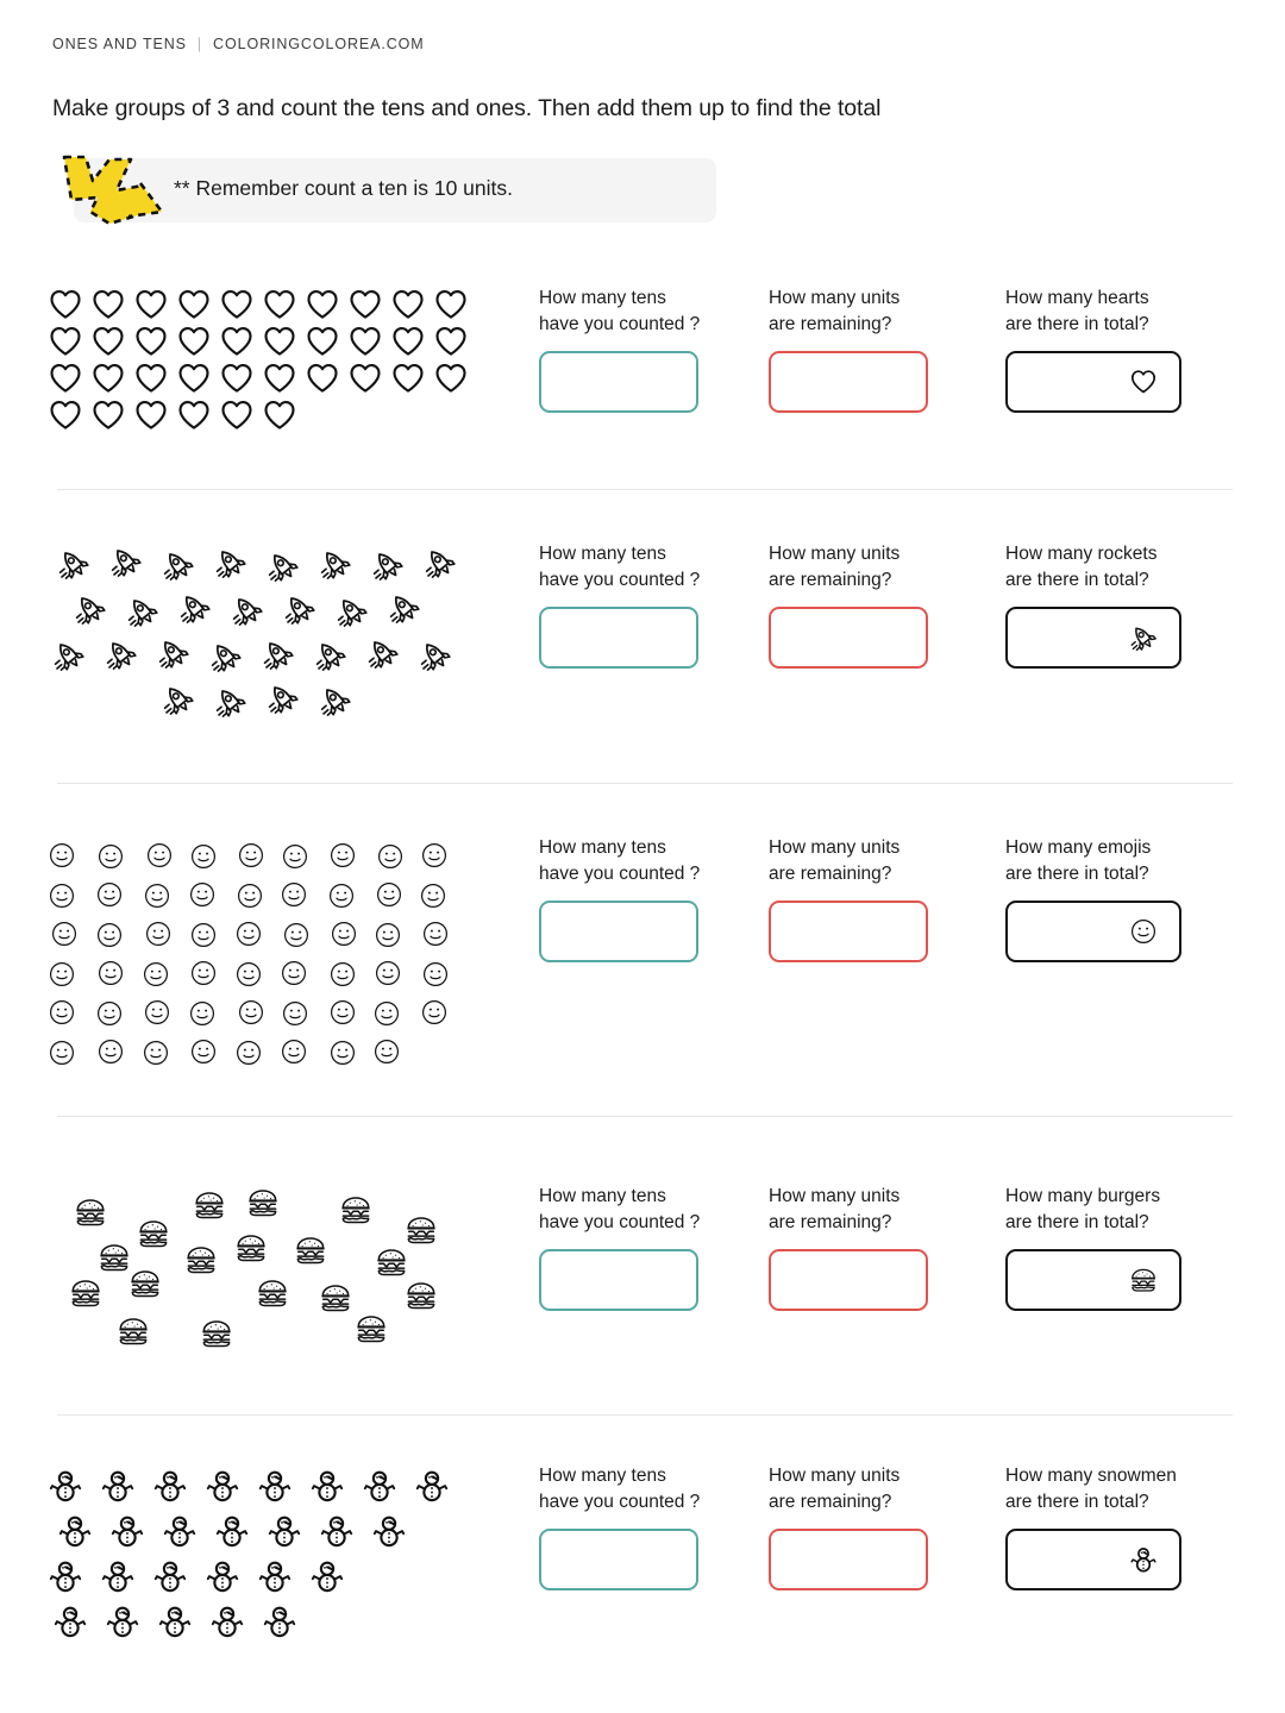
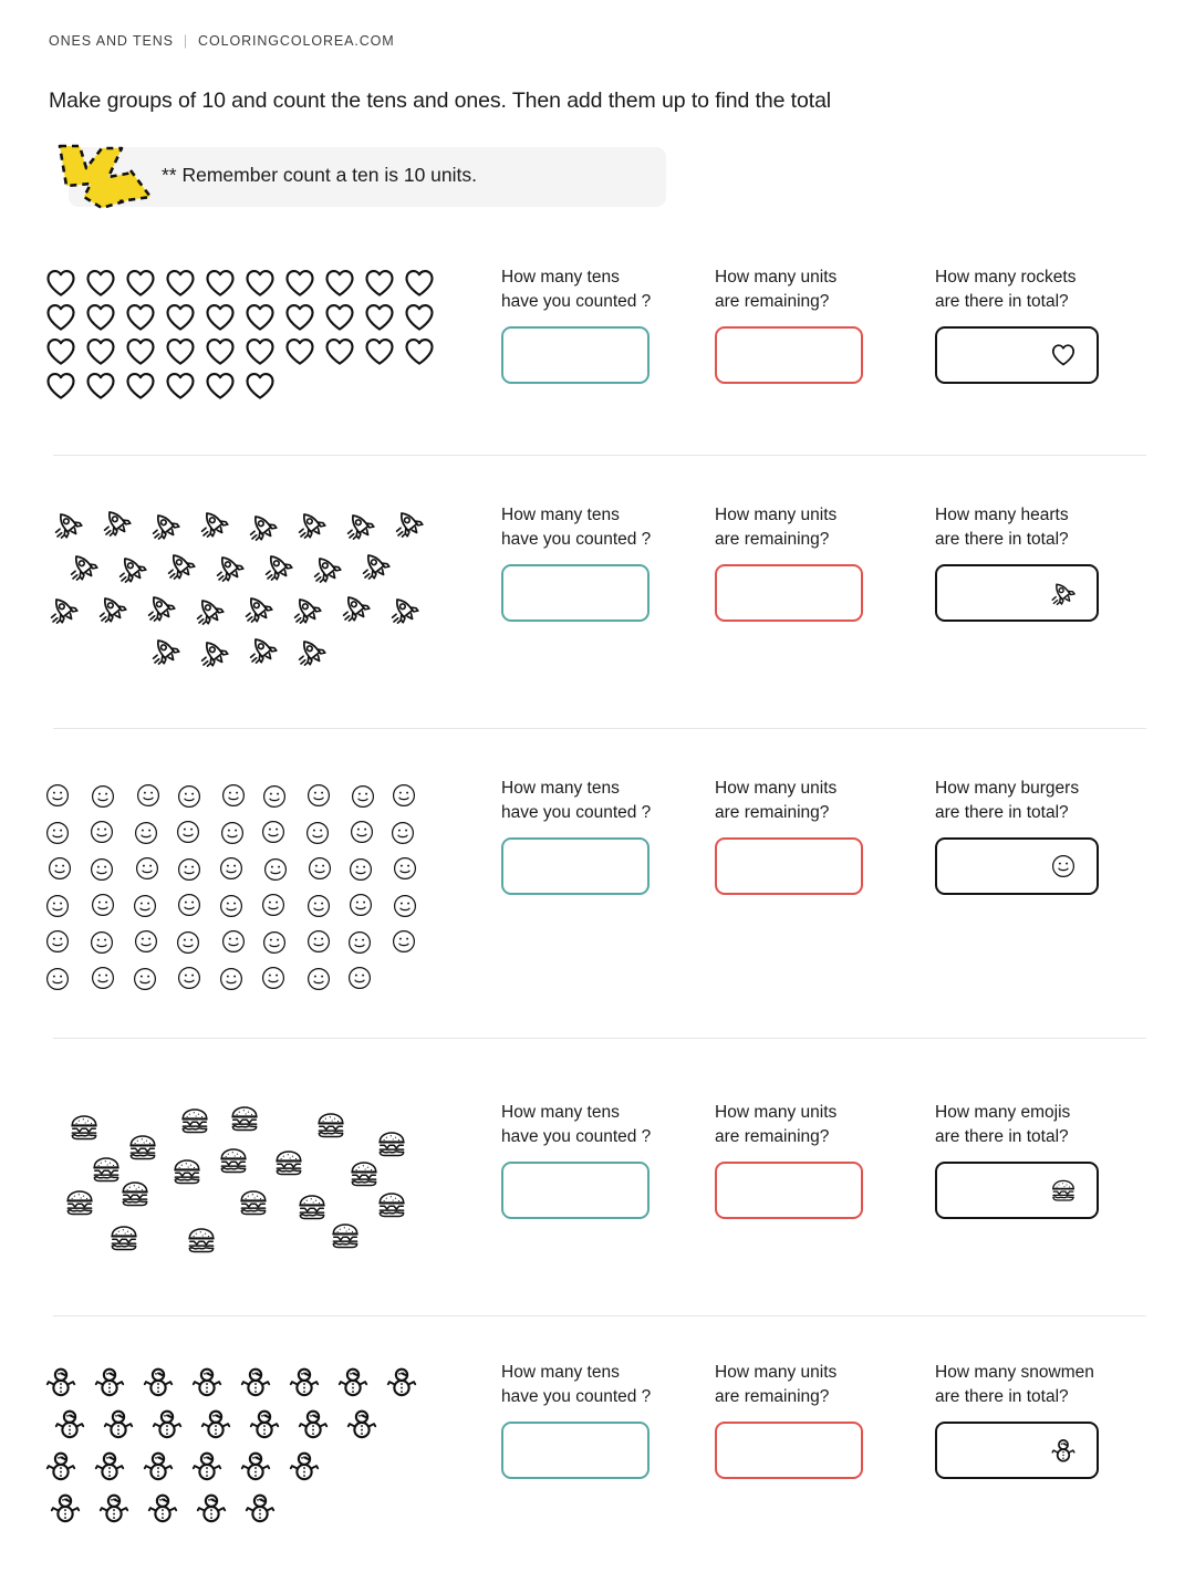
  ONES AND TENS
  |
  COLORINGCOLOREA.COM
- Make groups of 3 and count the tens and ones. Then add them up to find the total
+ Make groups of 10 and count the tens and ones. Then add them up to find the total
  ** Remember count a ten is 10 units.
  How many tens
  have you counted ?
  How many units
  are remaining?
- How many hearts
+ How many rockets
  are there in total?
  How many tens
  have you counted ?
  How many units
  are remaining?
- How many rockets
+ How many hearts
  are there in total?
  How many tens
  have you counted ?
  How many units
  are remaining?
- How many emojis
+ How many burgers
  are there in total?
  How many tens
  have you counted ?
  How many units
  are remaining?
- How many burgers
+ How many emojis
  are there in total?
  How many tens
  have you counted ?
  How many units
  are remaining?
  How many snowmen
  are there in total?
